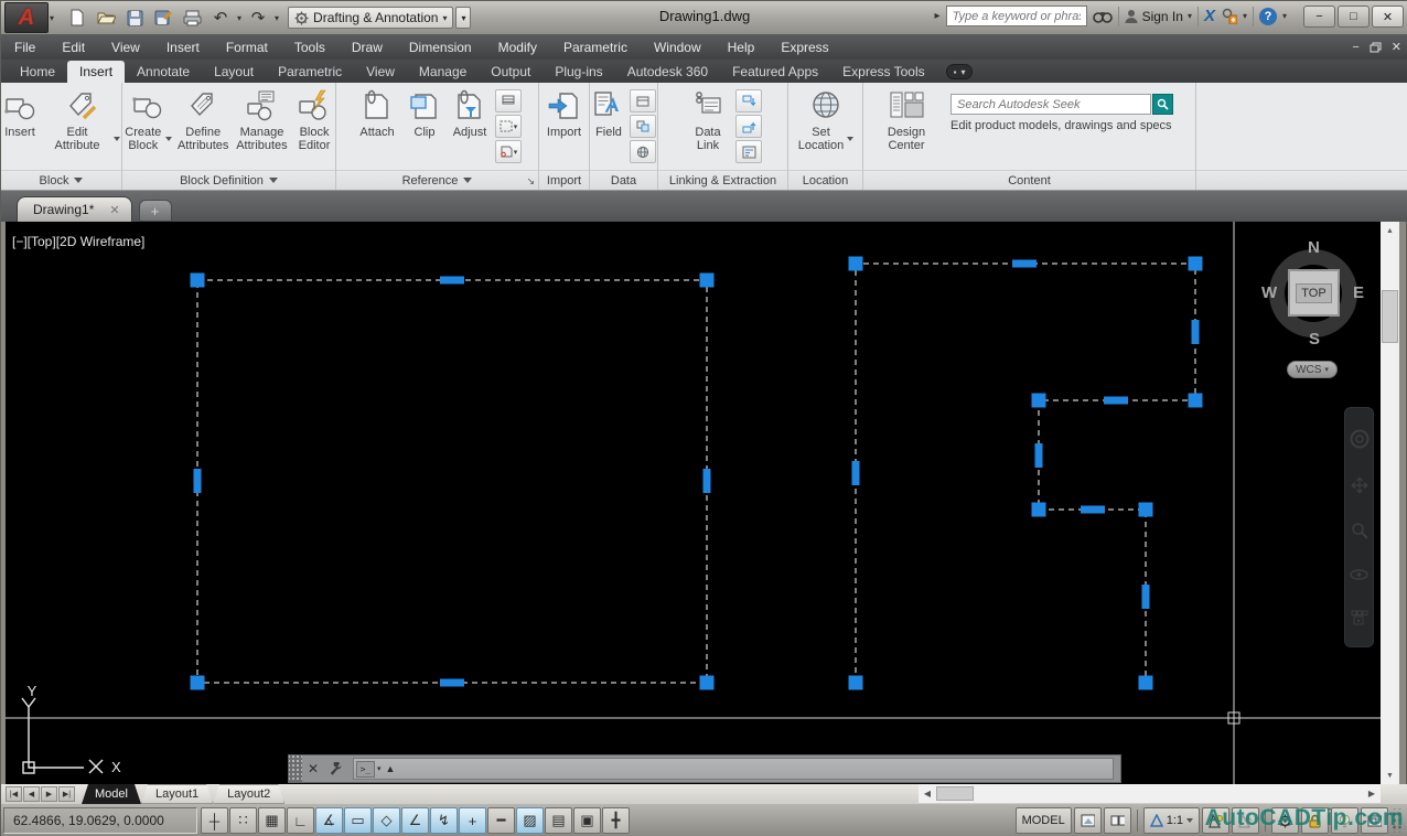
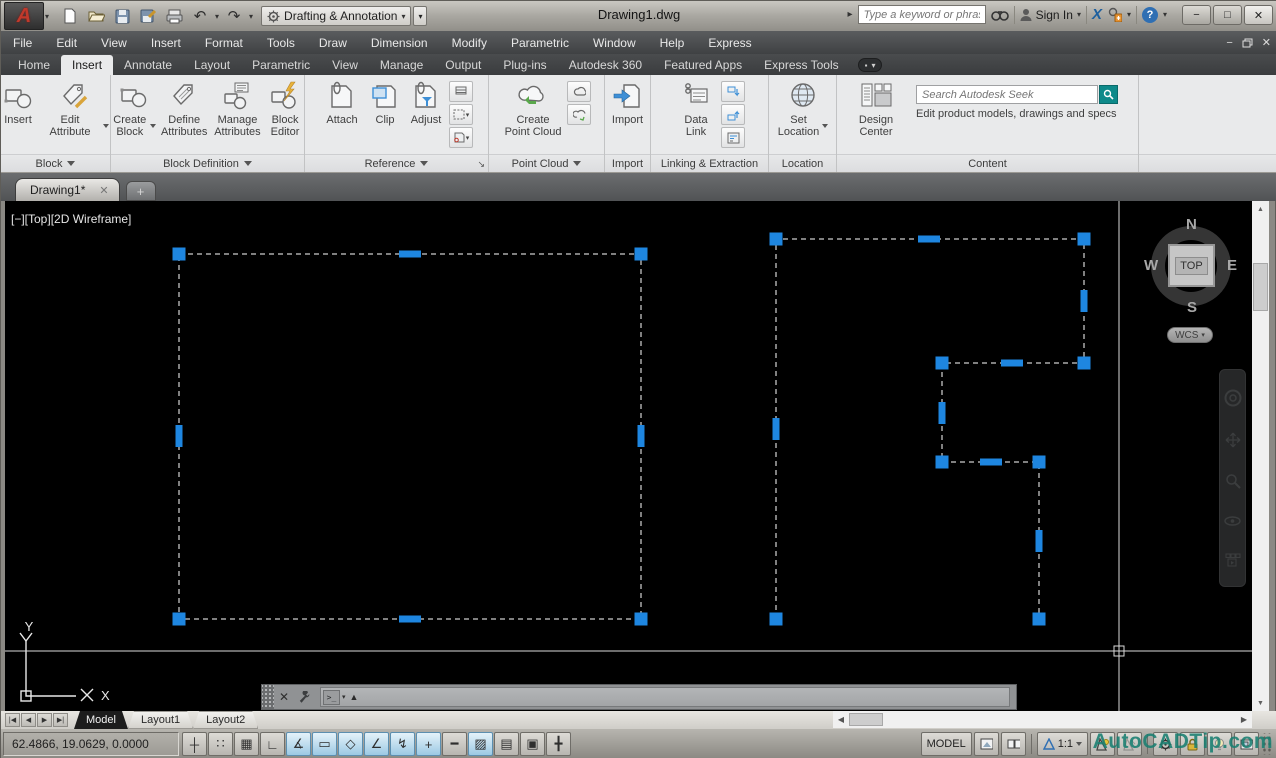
  A
  ▾
  ↶
  ▾
  ↷
  ▾
  Drafting & Annotation
  ▾
  ▾
  Drawing1.dwg
  ▸
  Type a keyword or phra
  Sign In
  ▾
  X
  ▾
  ?
  ▾
  −
  □
  ✕
  File
  Edit
  View
  Insert
  Format
  Tools
  Draw
  Dimension
  Modify
  Parametric
  Window
  Help
  Express
  −
  ✕
  Home
  Insert
  Annotate
  Layout
  Parametric
  View
  Manage
  Output
  Plug-ins
  Autodesk 360
  Featured Apps
  Express Tools
  ▪
  ▾
  Insert
  Edit Attribute
  Block
  Create Block
  Define Attributes
  Manage Attributes
  Block Editor
  Block Definition
  Attach
  Clip
  Adjust
  Reference
  ↘
+ Create Point Cloud
+ Point Cloud
  Import
  Import
- Field
- Data
  Data Link
  Linking & Extraction
  Set Location
  Location
  Design Center
  Search Autodesk Seek
  Edit product models, drawings and specs
  Content
  Drawing1*
  ✕
  +
  Y
  X
  [−][Top][2D Wireframe]
  N
  S
  W
  E
  TOP
  WCS
  ✕
  >_
  ▲
  Model
  Layout1
  Layout2
  ◀
  ▶
  62.4866, 19.0629, 0.0000
  ┼
  ∷
  ▦
  ∟
  ∡
  ▭
  ◇
  ∠
  ↯
  +
  ━
  ▨
  ▤
  ▣
  ╋
  MODEL
  1:1
  AutoCADTip.com
